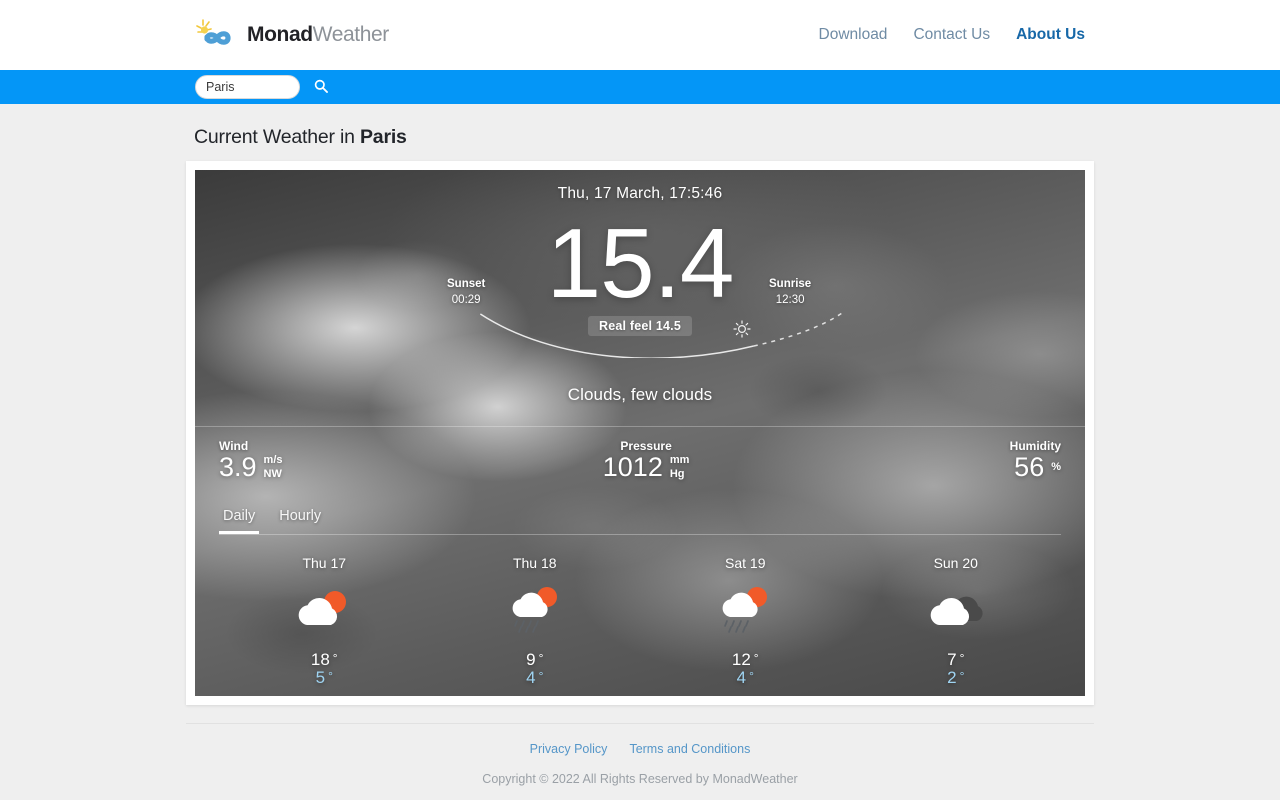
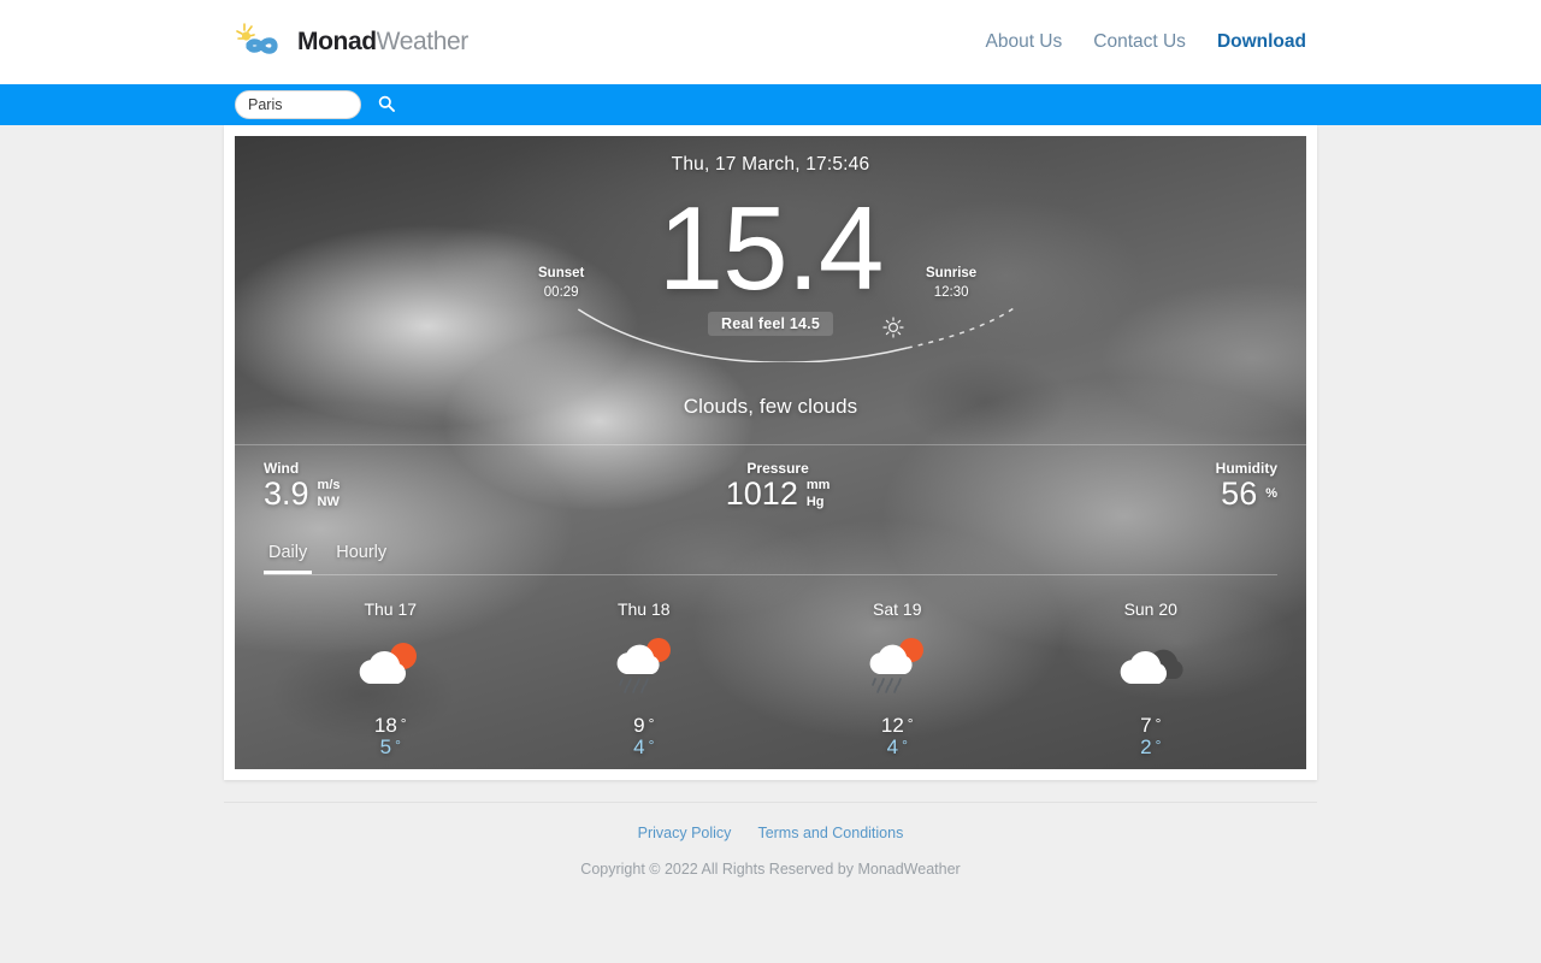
  MonadWeather
- Download
+ About Us
  Contact Us
- About Us
+ Download
  Paris
- Current Weather in Paris
  Thu, 17 March, 17:5:46
  Sunset
  00:29
  15.4
  Sunrise
  12:30
  Real feel 14.5
  Clouds, few clouds
  Wind
  3.9
  m/s
  NW
  Pressure
  1012
  mm
  Hg
  Humidity
  56
  %
  Daily
  Hourly
  Thu 17
  18 °
  5 °
  Thu 18
  9 °
  4 °
  Sat 19
  12 °
  4 °
  Sun 20
  7 °
  2 °
  Privacy Policy
  Terms and Conditions
  Copyright © 2022 All Rights Reserved by MonadWeather
